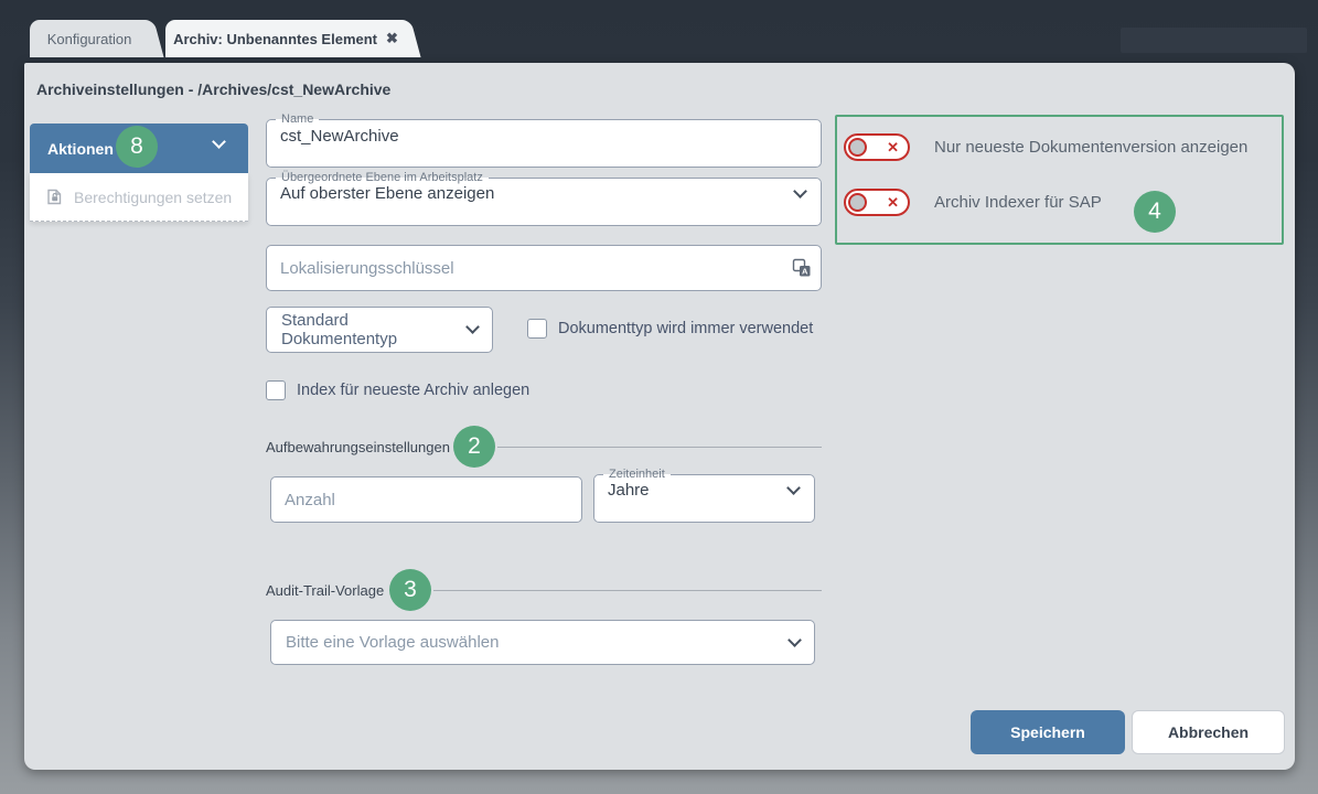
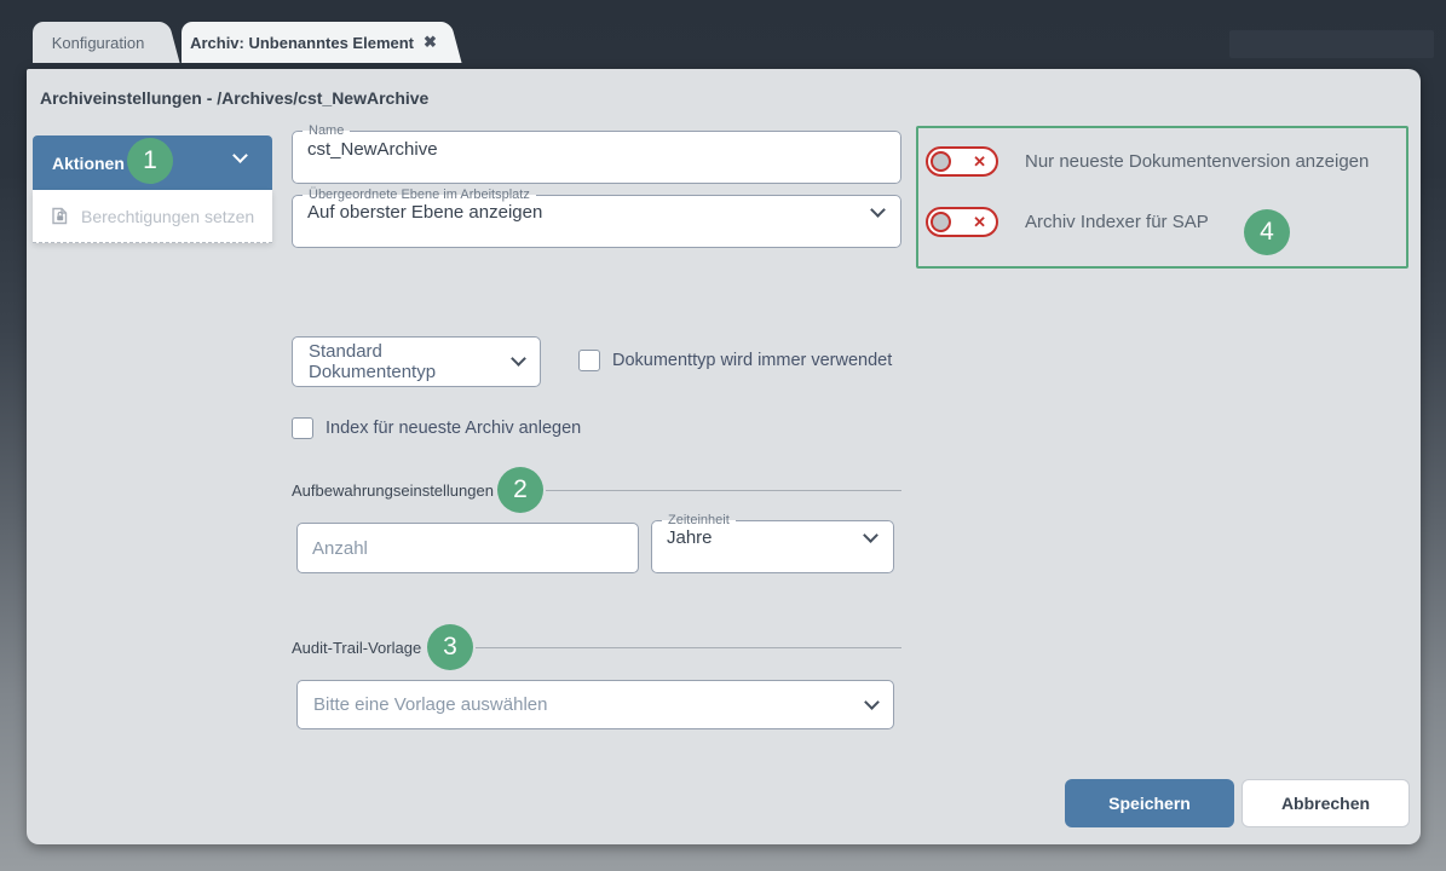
  Konfiguration
  Archiv: Unbenanntes Element
  ✖
  Archiveinstellungen - /Archives/cst_NewArchive
  Aktionen
- 8
+ 1
  Berechtigungen setzen
  Name
  cst_NewArchive
  Übergeordnete Ebene im Arbeitsplatz
  Auf oberster Ebene anzeigen
- Lokalisierungsschlüssel
- A
  Standard Dokumententyp
  Dokumenttyp wird immer verwendet
  Index für neueste Archiv anlegen
  Aufbewahrungseinstellungen
  2
  Anzahl
  Zeiteinheit
  Jahre
  Audit-Trail-Vorlage
  3
  Bitte eine Vorlage auswählen
  ✕
  Nur neueste Dokumentenversion anzeigen
  ✕
  Archiv Indexer für SAP
  4
  Speichern
  Abbrechen
